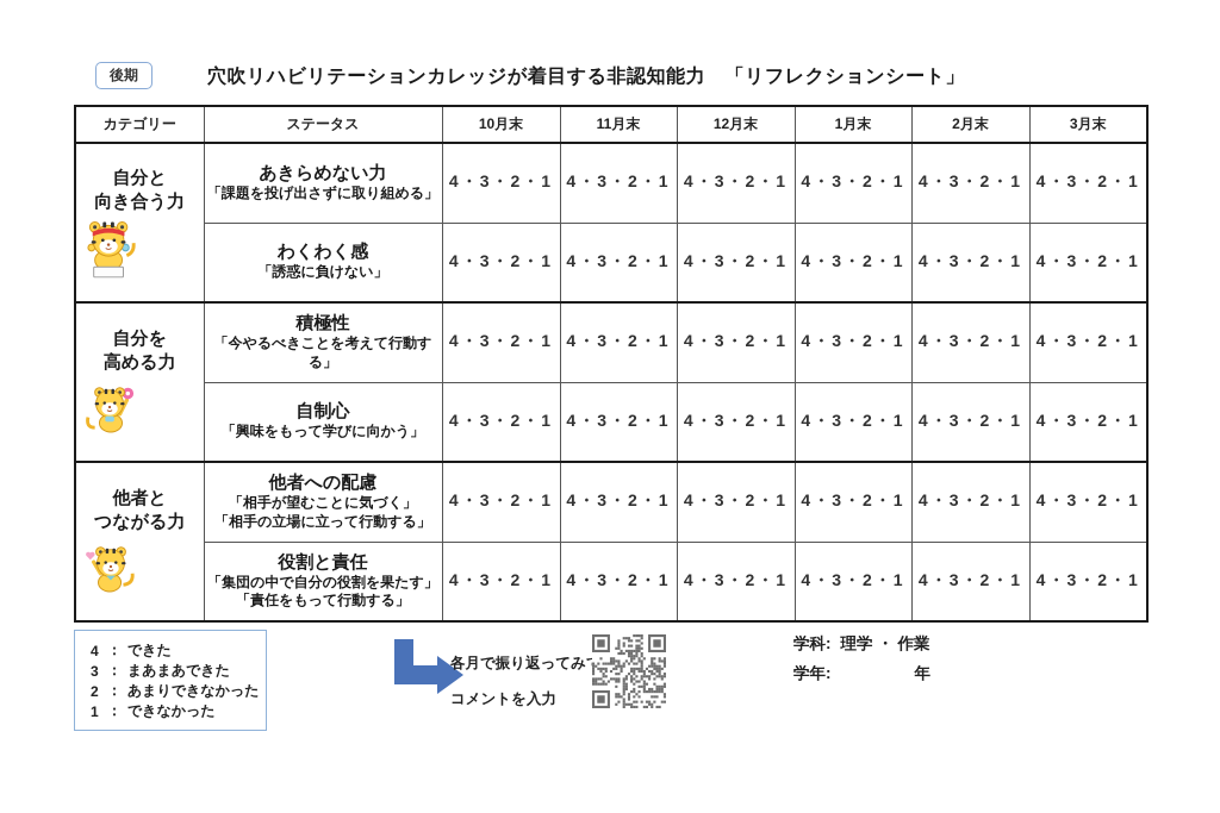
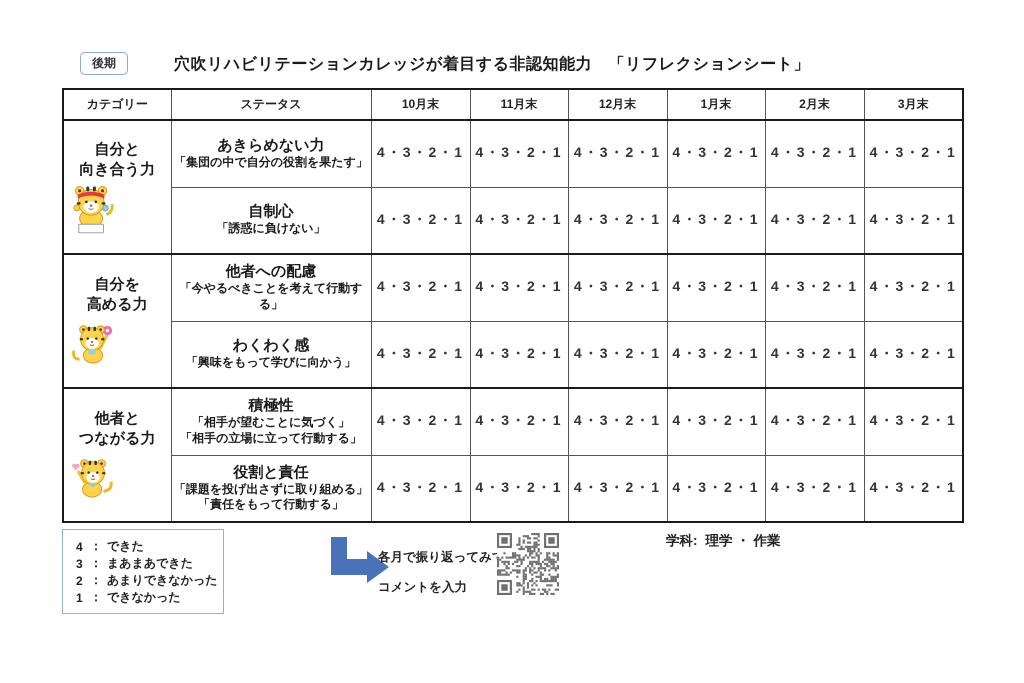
  後期
  穴吹リハビリテーションカレッジが着目する非認知能力 「リフレクションシート」
  カテゴリー	ステータス	10月末	11月末	12月末	1月末	2月末	3月末
- 自分と 向き合う力	あきらめない力 「課題を投げ出さずに取り組める」	4・3・2・1	4・3・2・1	4・3・2・1	4・3・2・1	4・3・2・1	4・3・2・1
+ 自分と 向き合う力	あきらめない力 「集団の中で自分の役割を果たす」	4・3・2・1	4・3・2・1	4・3・2・1	4・3・2・1	4・3・2・1	4・3・2・1
- わくわく感 「誘惑に負けない」	4・3・2・1	4・3・2・1	4・3・2・1	4・3・2・1	4・3・2・1	4・3・2・1
+ 自制心 「誘惑に負けない」	4・3・2・1	4・3・2・1	4・3・2・1	4・3・2・1	4・3・2・1	4・3・2・1
- 自分を 高める力	積極性 「今やるべきことを考えて行動する」	4・3・2・1	4・3・2・1	4・3・2・1	4・3・2・1	4・3・2・1	4・3・2・1
+ 自分を 高める力	他者への配慮 「今やるべきことを考えて行動する」	4・3・2・1	4・3・2・1	4・3・2・1	4・3・2・1	4・3・2・1	4・3・2・1
- 自制心 「興味をもって学びに向かう」	4・3・2・1	4・3・2・1	4・3・2・1	4・3・2・1	4・3・2・1	4・3・2・1
+ わくわく感 「興味をもって学びに向かう」	4・3・2・1	4・3・2・1	4・3・2・1	4・3・2・1	4・3・2・1	4・3・2・1
- 他者と つながる力	他者への配慮 「相手が望むことに気づく」 「相手の立場に立って行動する」	4・3・2・1	4・3・2・1	4・3・2・1	4・3・2・1	4・3・2・1	4・3・2・1
+ 他者と つながる力	積極性 「相手が望むことに気づく」 「相手の立場に立って行動する」	4・3・2・1	4・3・2・1	4・3・2・1	4・3・2・1	4・3・2・1	4・3・2・1
- 役割と責任 「集団の中で自分の役割を果たす」 「責任をもって行動する」	4・3・2・1	4・3・2・1	4・3・2・1	4・3・2・1	4・3・2・1	4・3・2・1
+ 役割と責任 「課題を投げ出さずに取り組める」 「責任をもって行動する」	4・3・2・1	4・3・2・1	4・3・2・1	4・3・2・1	4・3・2・1	4・3・2・1
  4
  ：
  できた
  3
  ：
  まあまあできた
  2
  ：
  あまりできなかった
  1
  ：
  できなかった
  各月で振り返ってみ
  コメントを入力
  学科:
  理学 ・ 作業
- 学年:
- 年
